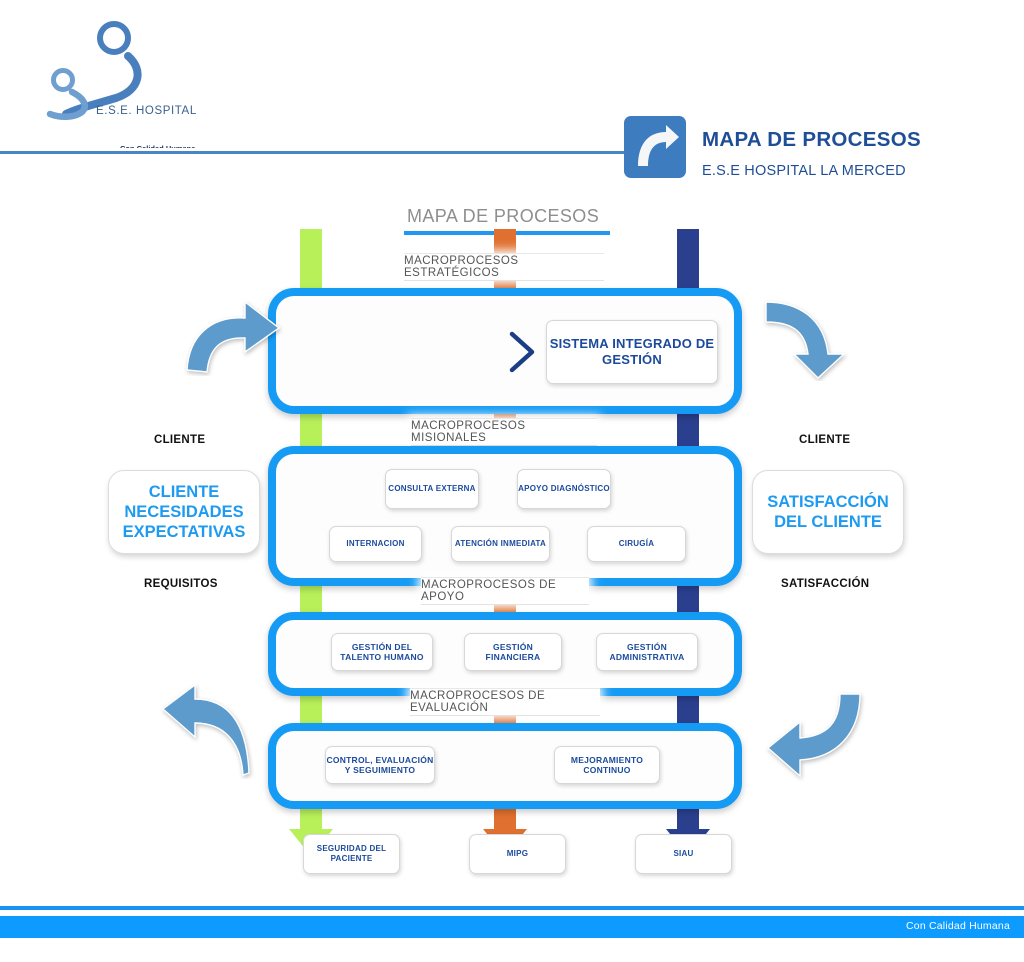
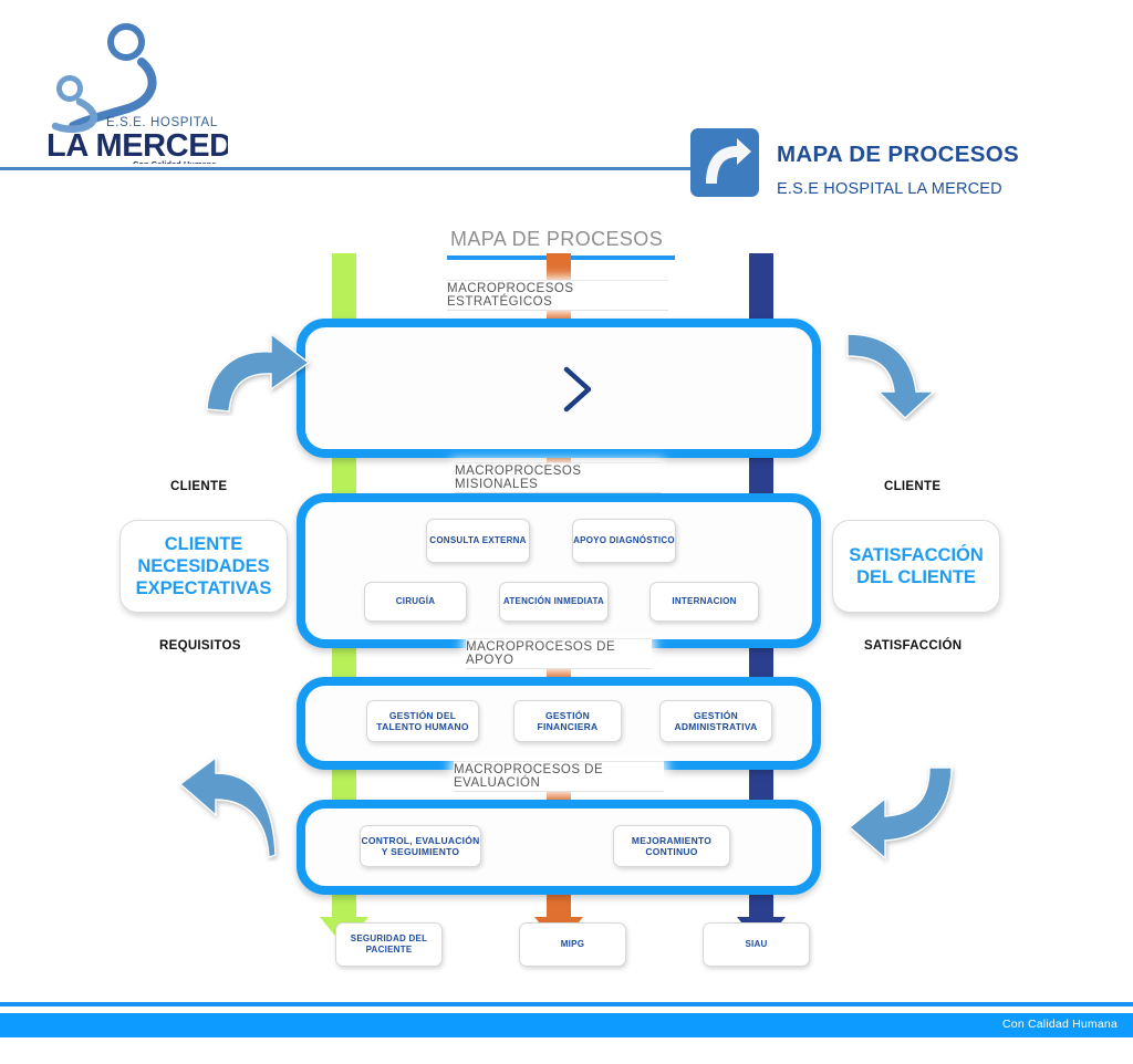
  E.S.E. HOSPITAL
+ LA MERCED
  MAPA DE PROCESOS
  E.S.E HOSPITAL LA MERCED
  MAPA DE PROCESOS
  MACROPROCESOS ESTRATÉGICOS
- SISTEMA INTEGRADO DE GESTIÓN
  MACROPROCESOS MISIONALES
  CONSULTA EXTERNA
  APOYO DIAGNÓSTICO
- INTERNACION
+ CIRUGÍA
  ATENCIÓN INMEDIATA
- CIRUGÍA
+ INTERNACION
  MACROPROCESOS DE APOYO
  GESTIÓN DEL TALENTO HUMANO
  GESTIÓN FINANCIERA
  GESTIÓN ADMINISTRATIVA
  MACROPROCESOS DE EVALUACIÓN
  CONTROL, EVALUACIÓN Y SEGUIMIENTO
  MEJORAMIENTO CONTINUO
  SEGURIDAD DEL PACIENTE
  MIPG
  SIAU
  CLIENTE
  CLIENTE NECESIDADES EXPECTATIVAS
  REQUISITOS
  CLIENTE
  SATISFACCIÓN DEL CLIENTE
  SATISFACCIÓN
  Con Calidad Humana
